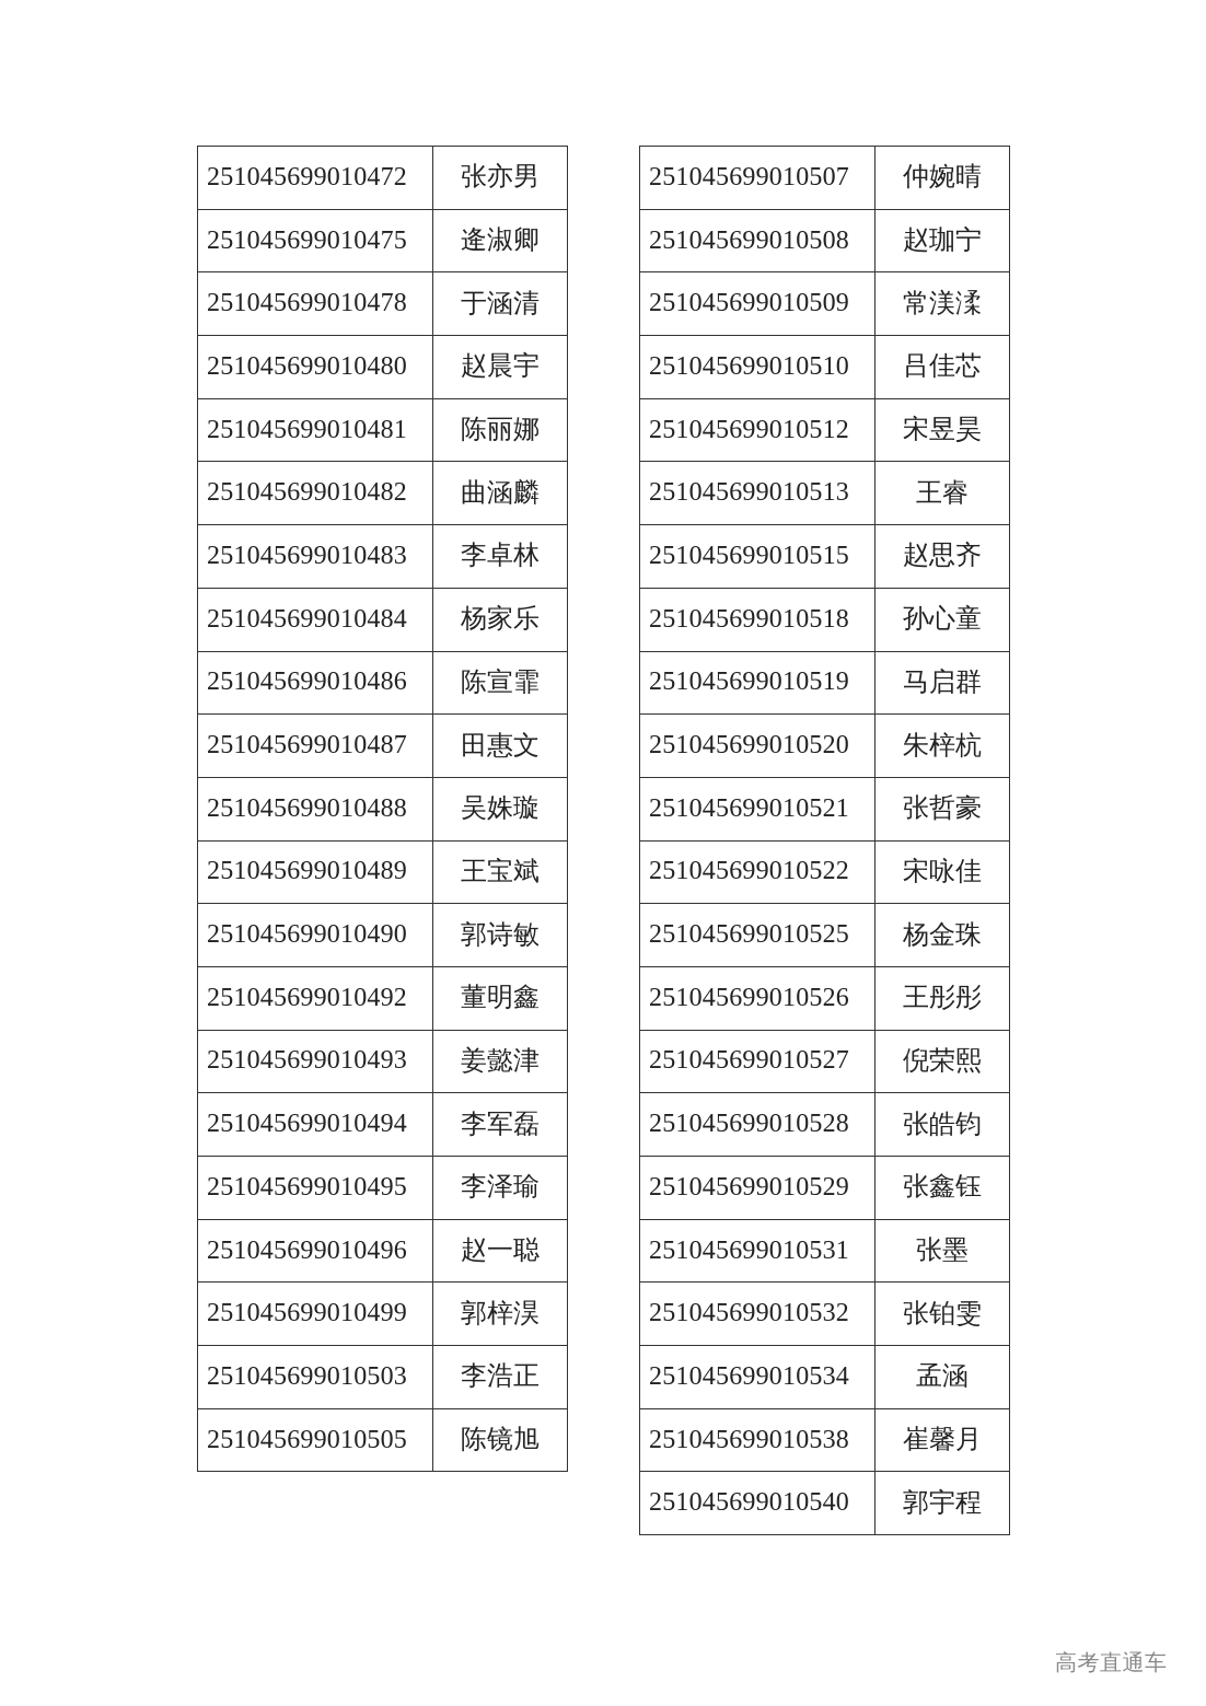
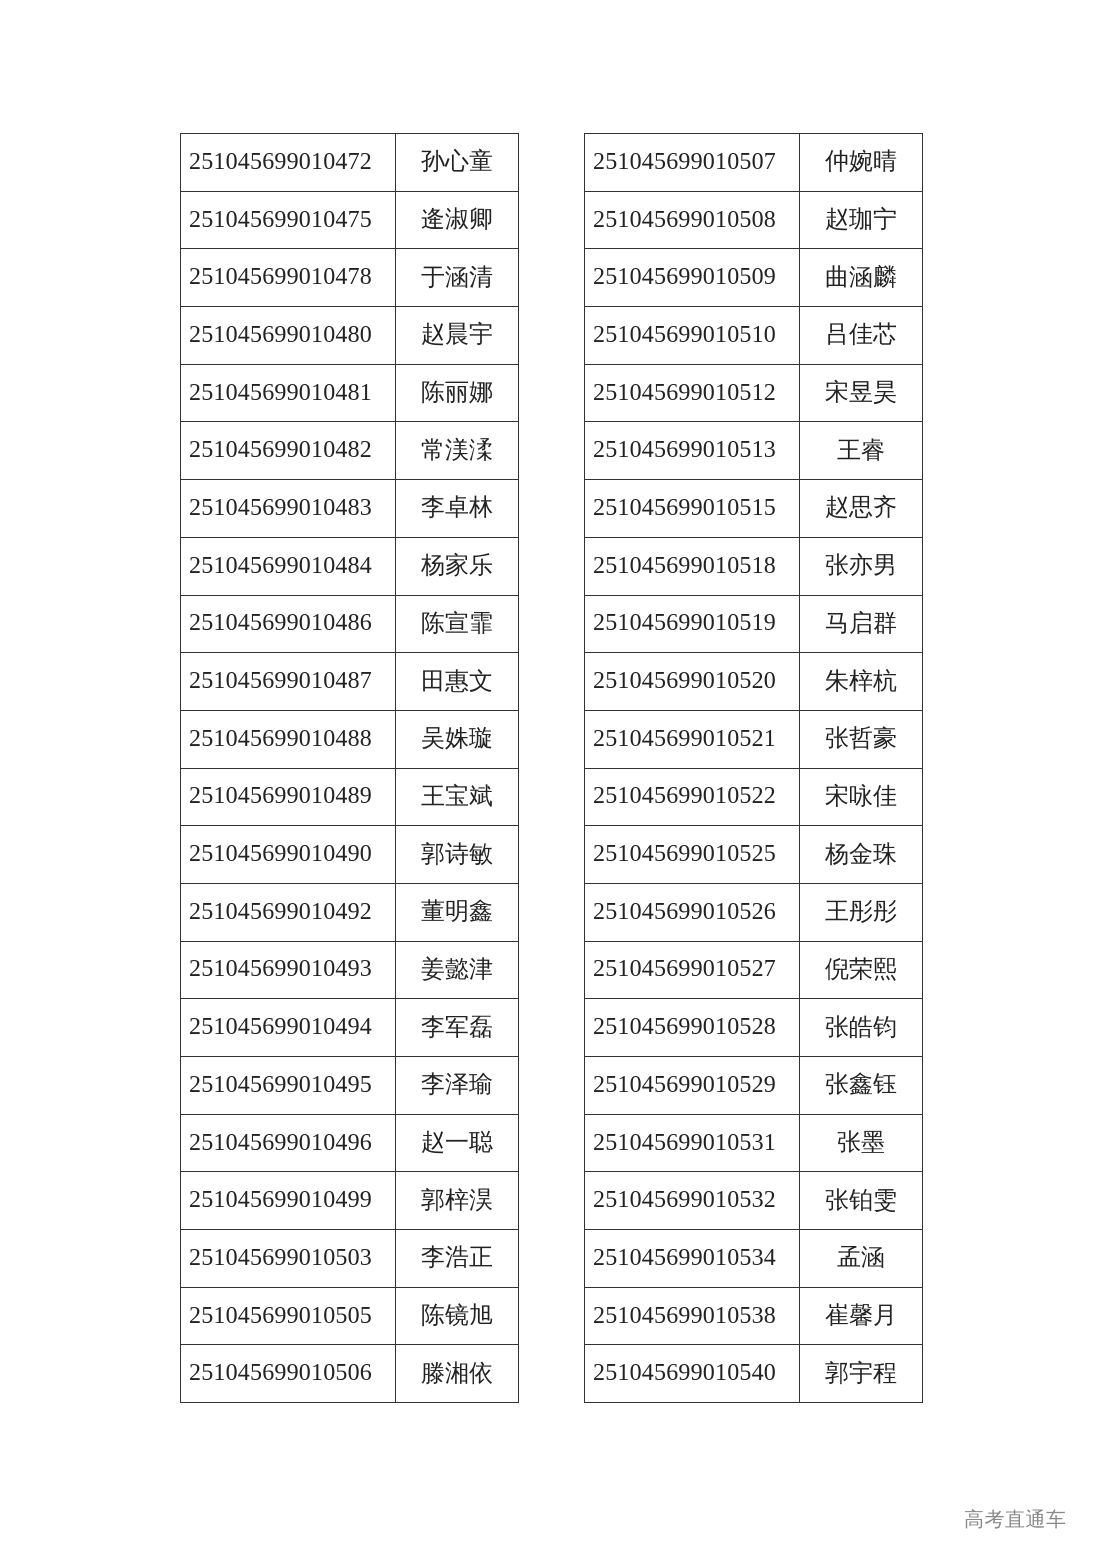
- 251045699010472	张亦男
+ 251045699010472	孙心童
  251045699010475	逄淑卿
  251045699010478	于涵清
  251045699010480	赵晨宇
  251045699010481	陈丽娜
- 251045699010482	曲涵麟
+ 251045699010482	常渼渘
  251045699010483	李卓林
  251045699010484	杨家乐
  251045699010486	陈宣霏
  251045699010487	田惠文
  251045699010488	吴姝璇
  251045699010489	王宝斌
  251045699010490	郭诗敏
  251045699010492	董明鑫
  251045699010493	姜懿津
  251045699010494	李军磊
  251045699010495	李泽瑜
  251045699010496	赵一聪
  251045699010499	郭梓淏
  251045699010503	李浩正
  251045699010505	陈镜旭
+ 251045699010506	滕湘依
  251045699010507	仲婉晴
  251045699010508	赵珈宁
- 251045699010509	常渼渘
+ 251045699010509	曲涵麟
  251045699010510	吕佳芯
  251045699010512	宋昱昊
  251045699010513	王睿
  251045699010515	赵思齐
- 251045699010518	孙心童
+ 251045699010518	张亦男
  251045699010519	马启群
  251045699010520	朱梓杭
  251045699010521	张哲豪
  251045699010522	宋咏佳
  251045699010525	杨金珠
  251045699010526	王彤彤
  251045699010527	倪荣熙
  251045699010528	张皓钧
  251045699010529	张鑫钰
  251045699010531	张墨
  251045699010532	张铂雯
  251045699010534	孟涵
  251045699010538	崔馨月
  251045699010540	郭宇程
  高考直通车
